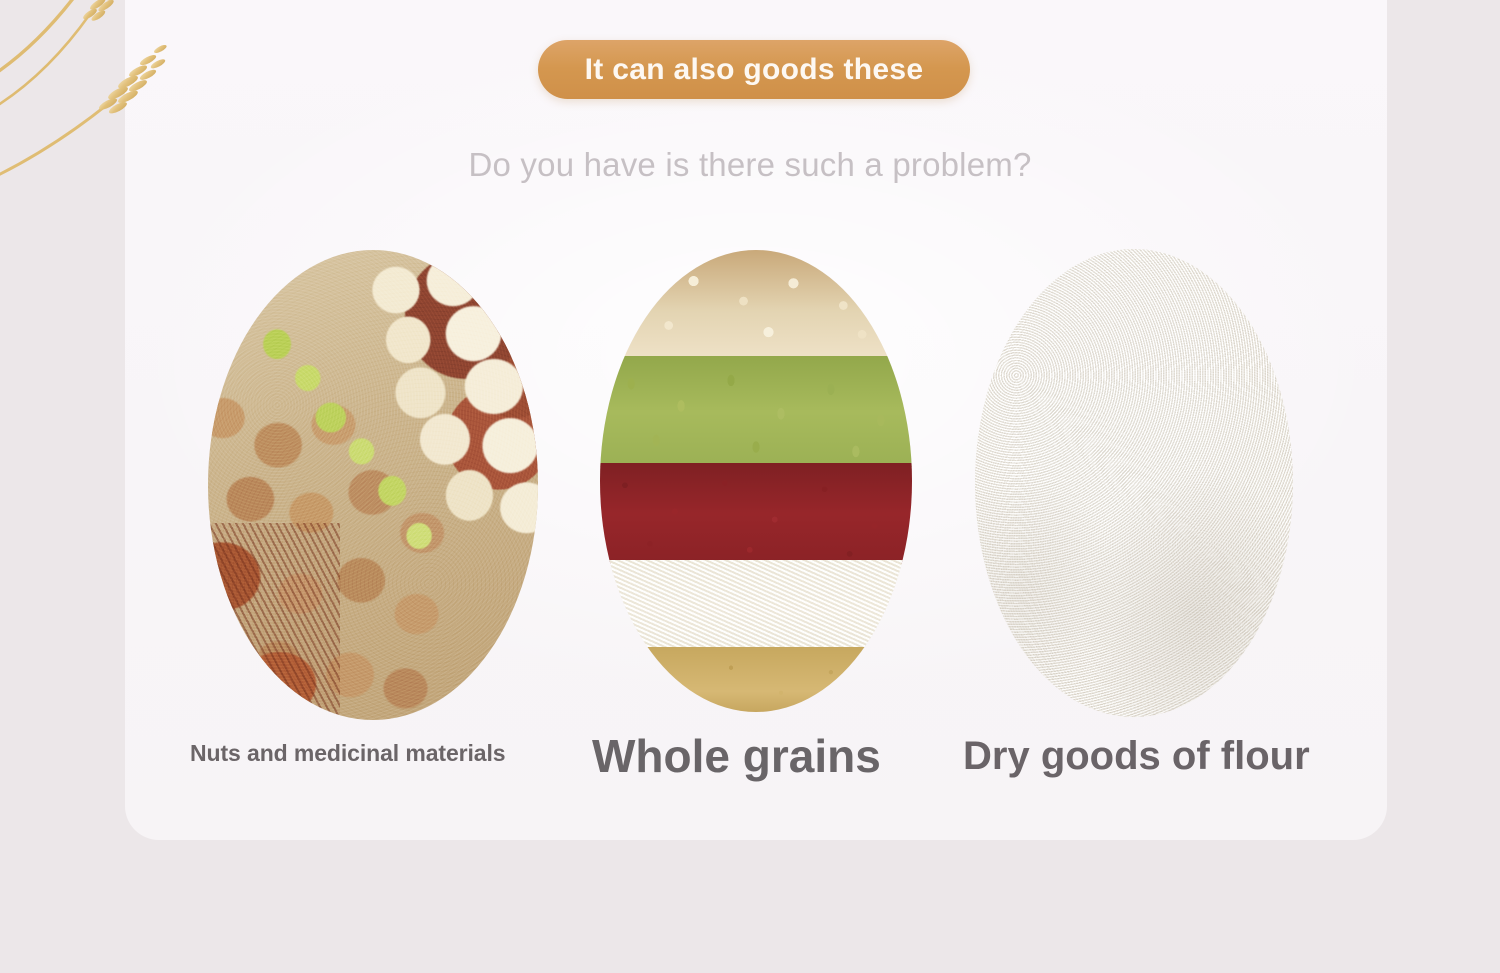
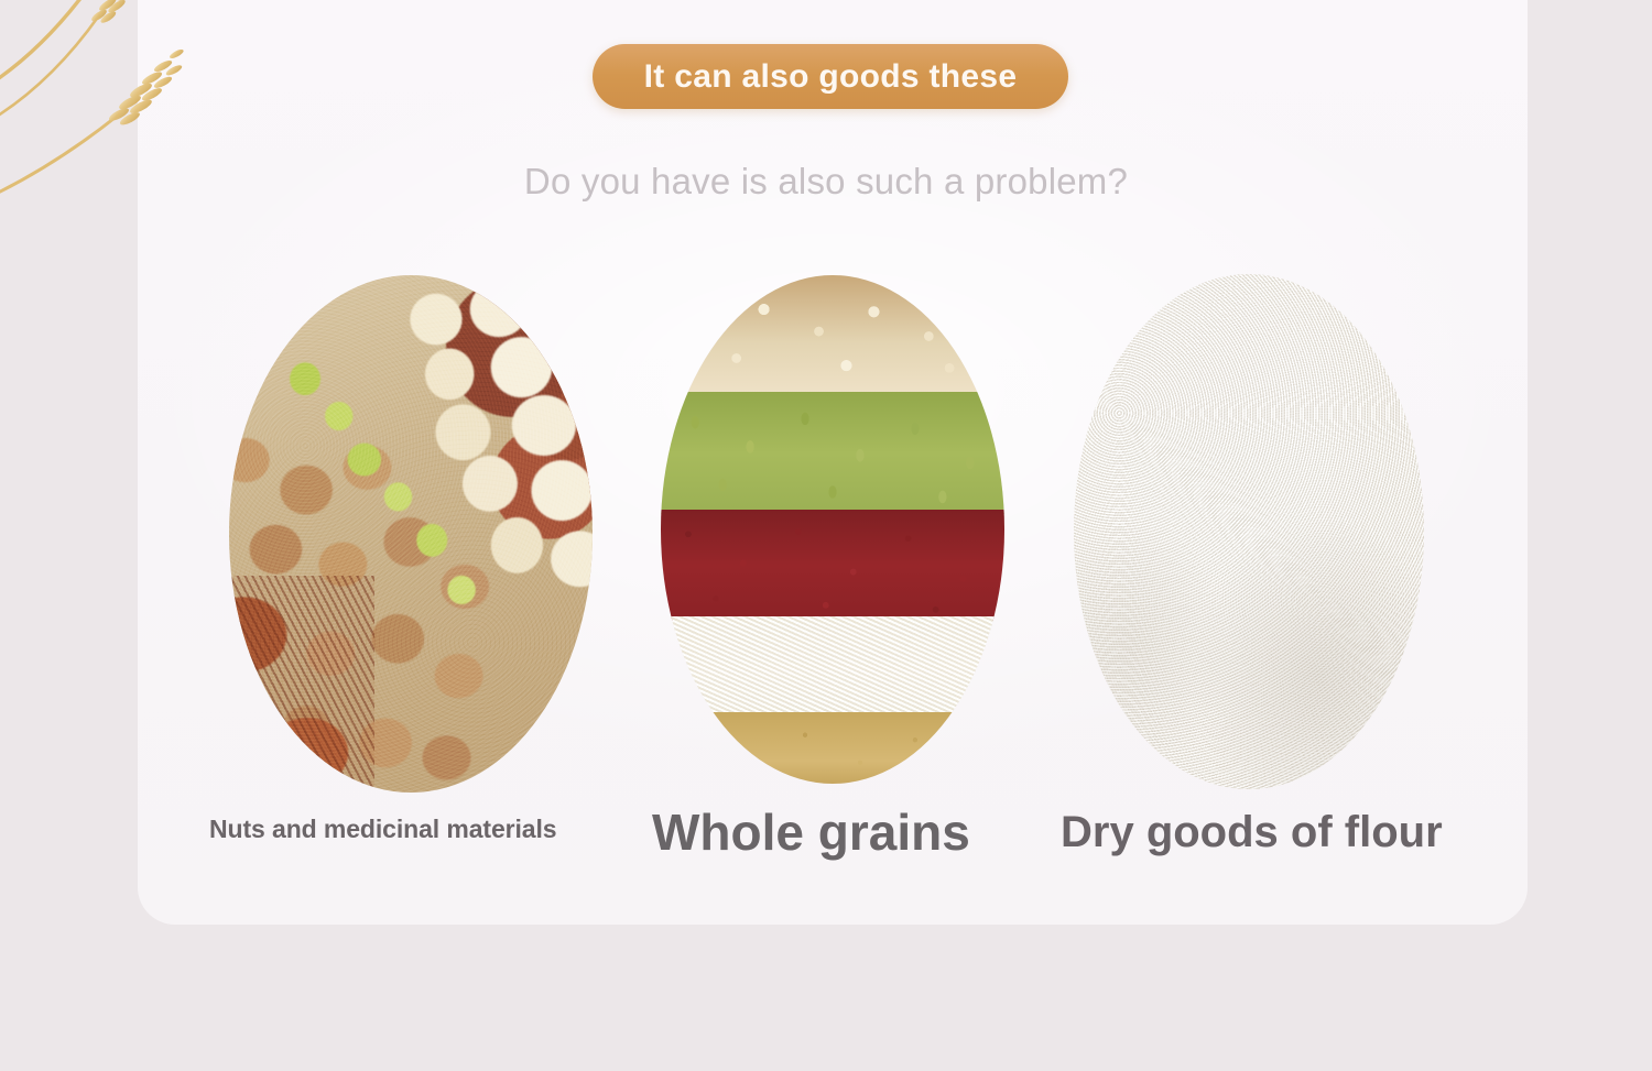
  It can also goods these
- Do you have is there such a problem?
+ Do you have is also such a problem?
  Nuts and medicinal materials
  Whole grains
  Dry goods of flour
